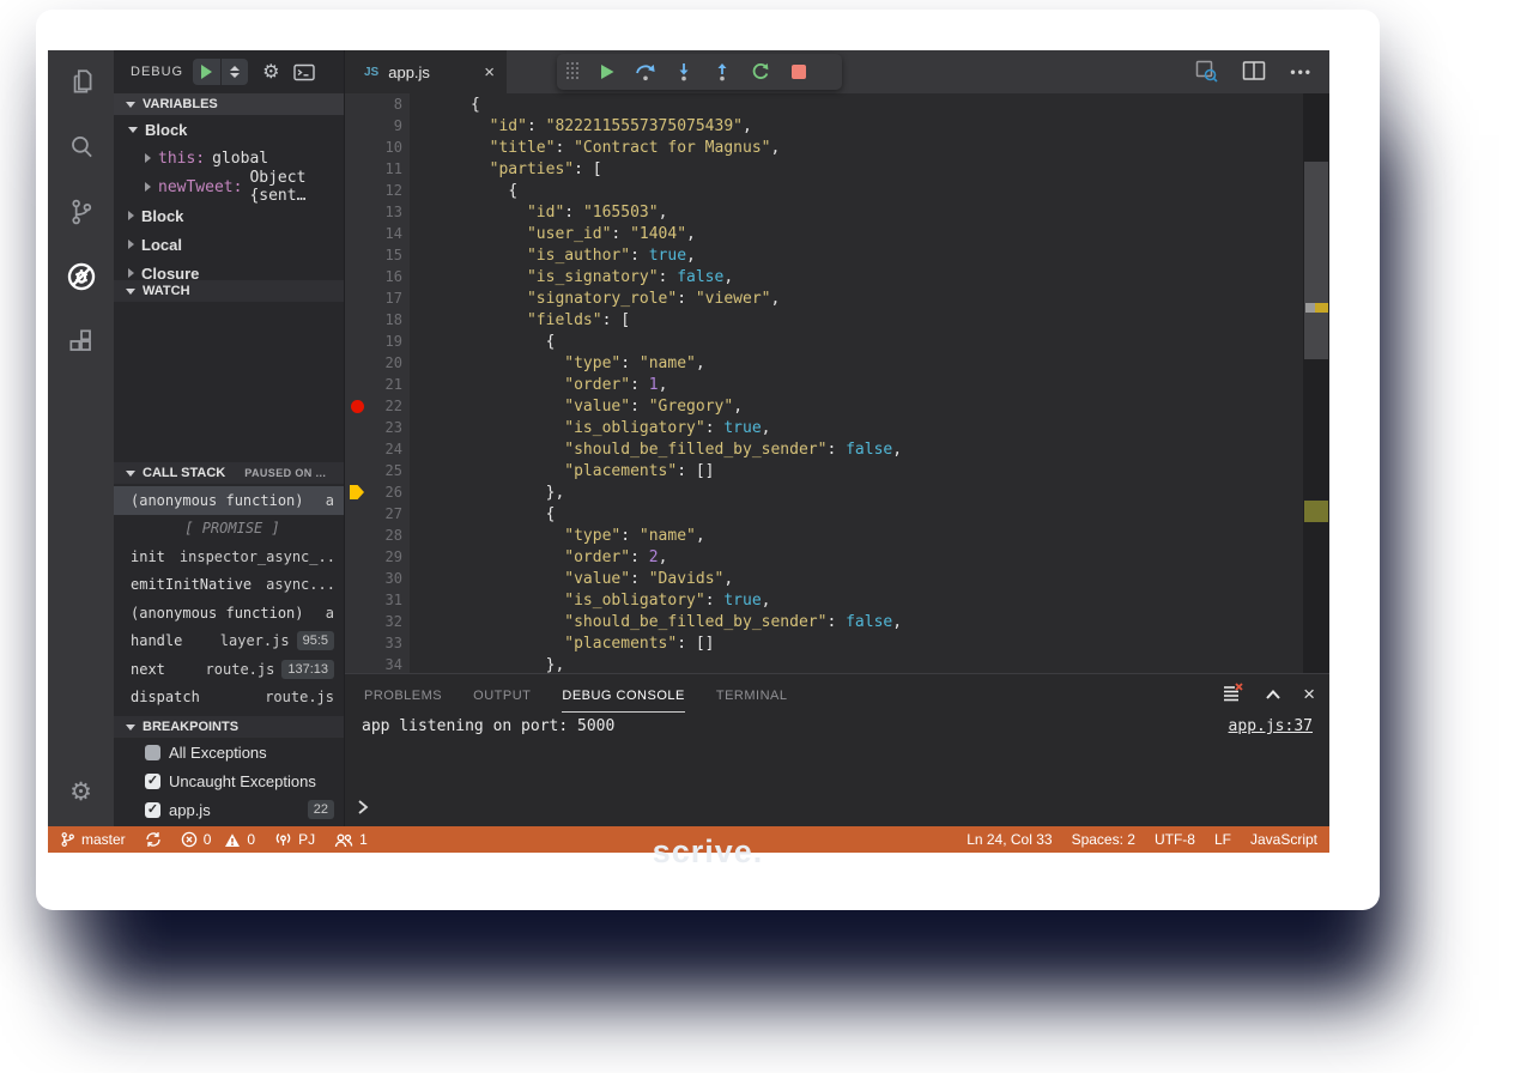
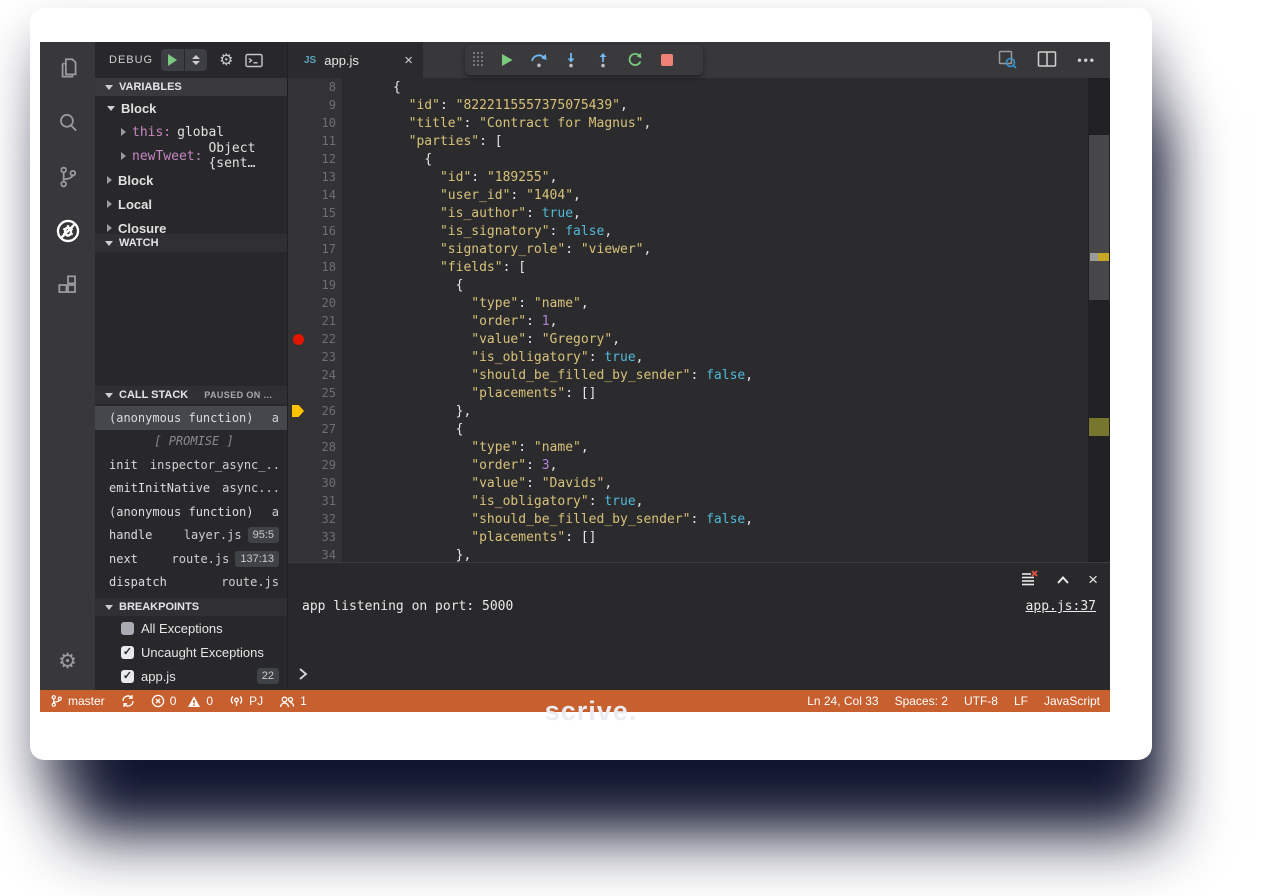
  ⚙
  DEBUG
  ⚙
  VARIABLES
  Block
  this:
  global
  newTweet:
  Object {sent…
  Block
  Local
  Closure
  WATCH
  CALL STACK
  PAUSED ON ...
  (anonymous function)
  a
  [ PROMISE ]
  init
  inspector_async_..
  emitInitNative
  async...
  (anonymous function)
  a
  handle
  layer.js
  95:5
  next
  route.js
  137:13
  dispatch
  route.js
  BREAKPOINTS
  All Exceptions
  ✓
  Uncaught Exceptions
  ✓
  app.js
  22
  JS
  app.js
  ×
  •••
  8
  {
  9
  "id": "8222115557375075439",
  10
  "title": "Contract for Magnus",
  11
  "parties": [
  12
  {
  13
- "id": "165503",
+ "id": "189255",
  14
  "user_id": "1404",
  15
  "is_author": true,
  16
  "is_signatory": false,
  17
  "signatory_role": "viewer",
  18
  "fields": [
  19
  {
  20
  "type": "name",
  21
  "order": 1,
  22
  "value": "Gregory",
  23
  "is_obligatory": true,
  24
  "should_be_filled_by_sender": false,
  25
  "placements": []
  26
  },
  27
  {
  28
  "type": "name",
  29
- "order": 2,
+ "order": 3,
  30
  "value": "Davids",
  31
  "is_obligatory": true,
  32
  "should_be_filled_by_sender": false,
  33
  "placements": []
  34
  },
- PROBLEMS
- OUTPUT
- DEBUG CONSOLE
- TERMINAL
  ×
  app listening on port: 5000
  app.js:37
  master
  0
  0
  PJ
  1
  Ln 24, Col 33
  Spaces: 2
  UTF-8
  LF
  JavaScript
  scrive.
